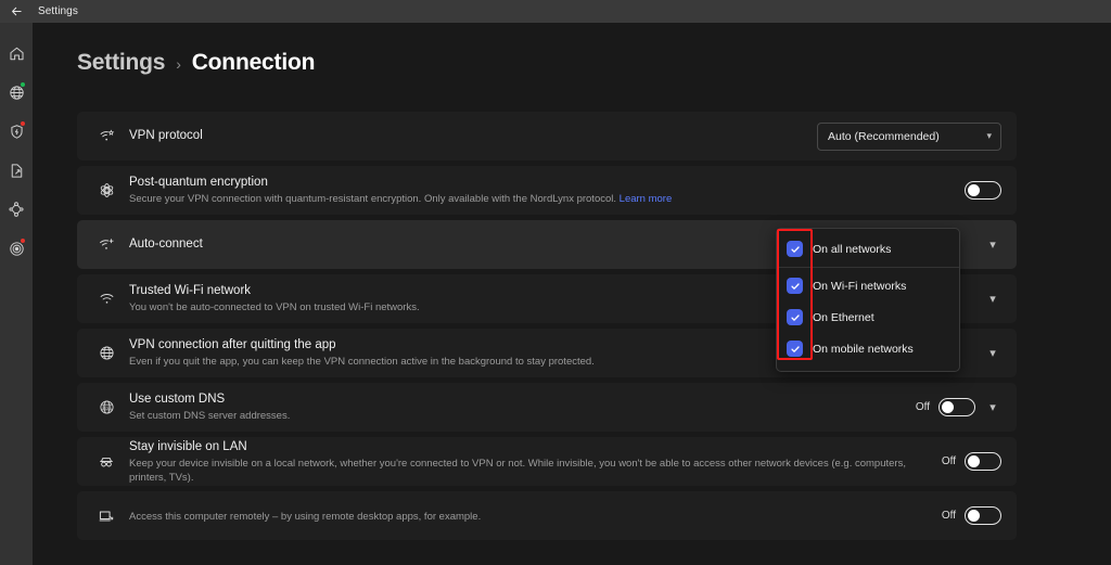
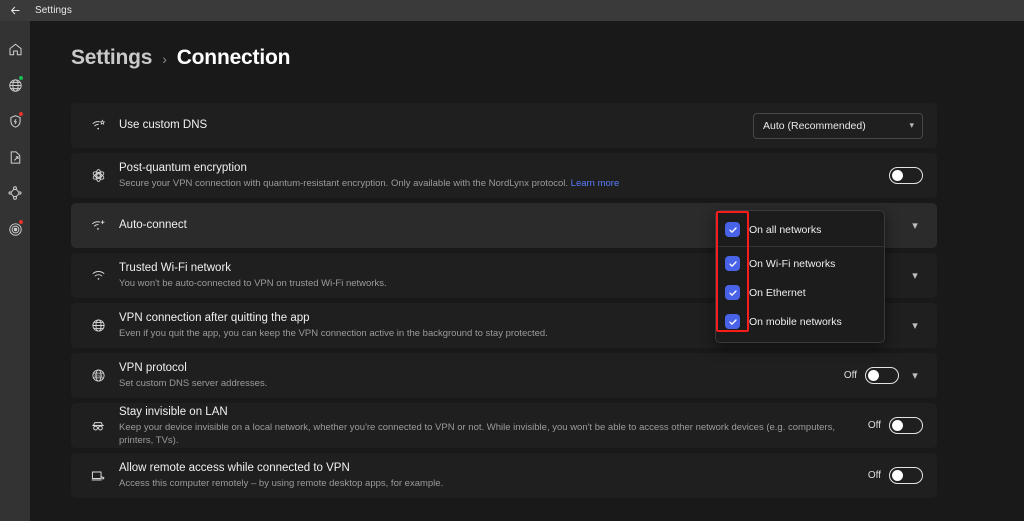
  Settings
  Settings
  ›
  Connection
- VPN protocol
+ Use custom DNS
  Auto (Recommended)
  ▾
  Post-quantum encryption
  Secure your VPN connection with quantum-resistant encryption. Only available with the NordLynx protocol. Learn more
  Auto-connect
  ▾
  Trusted Wi-Fi network
  You won't be auto-connected to VPN on trusted Wi-Fi networks.
  ▾
  VPN connection after quitting the app
  Even if you quit the app, you can keep the VPN connection active in the background to stay protected.
  ▾
- Use custom DNS
+ VPN protocol
  Set custom DNS server addresses.
  Off
  ▾
  Stay invisible on LAN
  Keep your device invisible on a local network, whether you're connected to VPN or not. While invisible, you won't be able to access other network devices (e.g. computers, printers, TVs).
  Off
+ Allow remote access while connected to VPN
  Access this computer remotely – by using remote desktop apps, for example.
  Off
  On all networks
  On Wi-Fi networks
  On Ethernet
  On mobile networks
